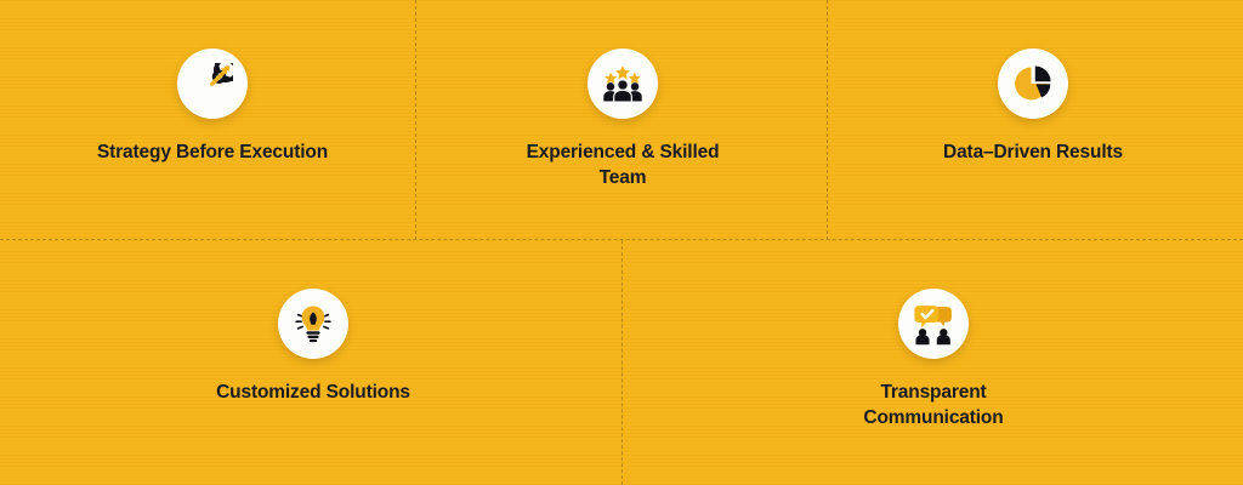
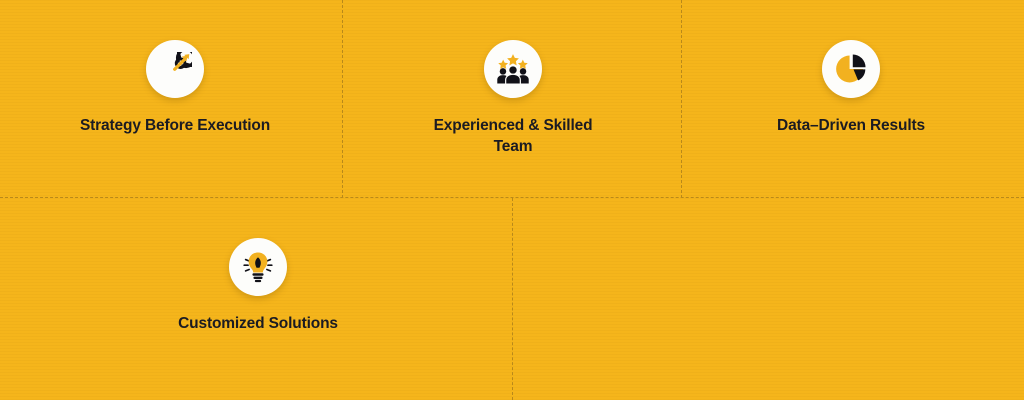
  Strategy Before Execution
  Experienced & Skilled
  Team
  Data–Driven Results
  Customized Solutions
- Transparent
- Communication
